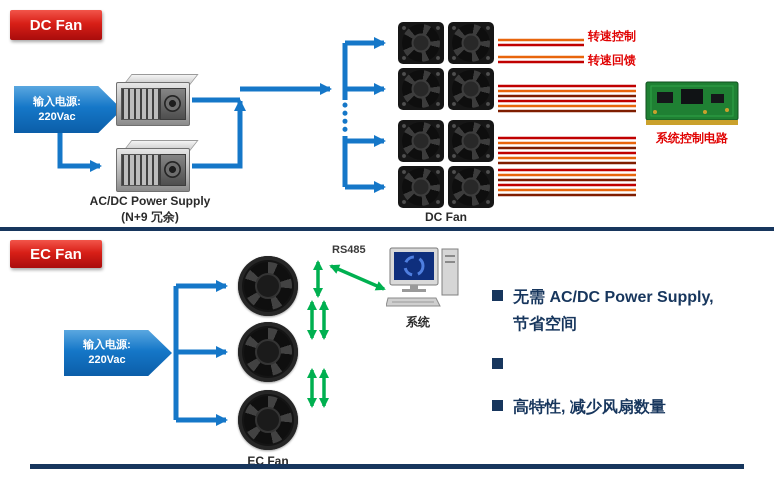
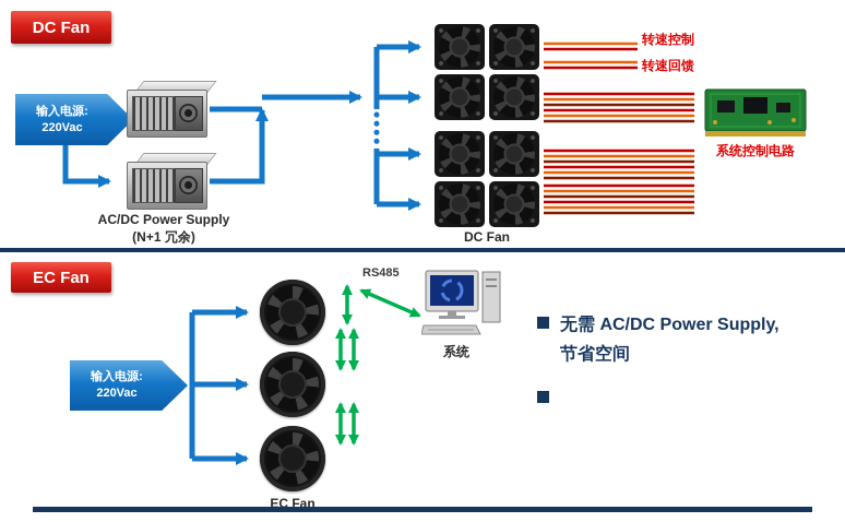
  DC Fan
  输入电源:
  220Vac
  AC/DC Power Supply
- (N+9 冗余)
+ (N+1 冗余)
  DC Fan
  转速控制
  转速回馈
  系统控制电路
  EC Fan
  输入电源:
  220Vac
  EC Fan
  RS485
  系统
  无需 AC/DC Power Supply,
  节省空间
- 高特性, 减少风扇数量
